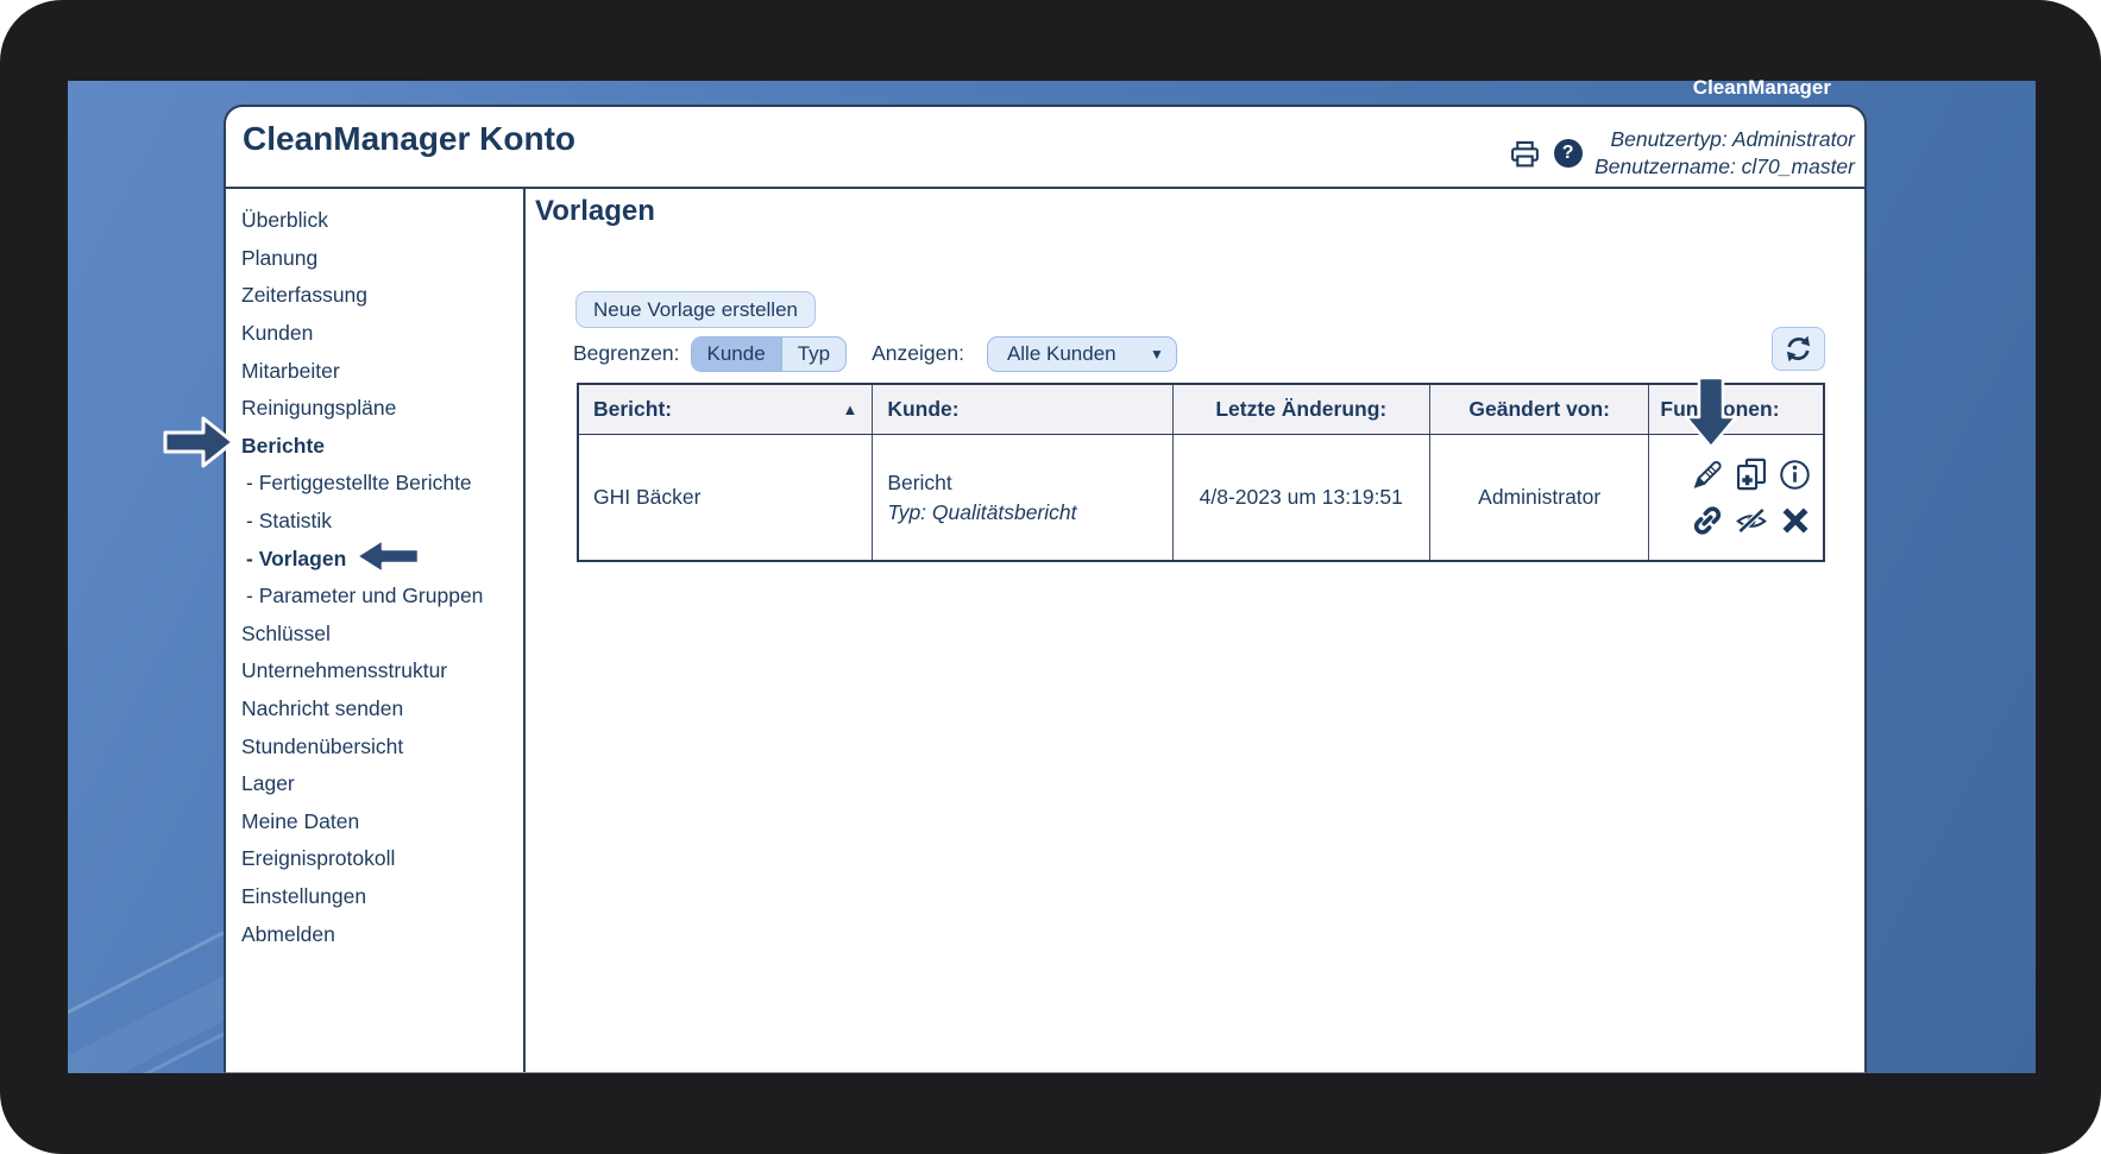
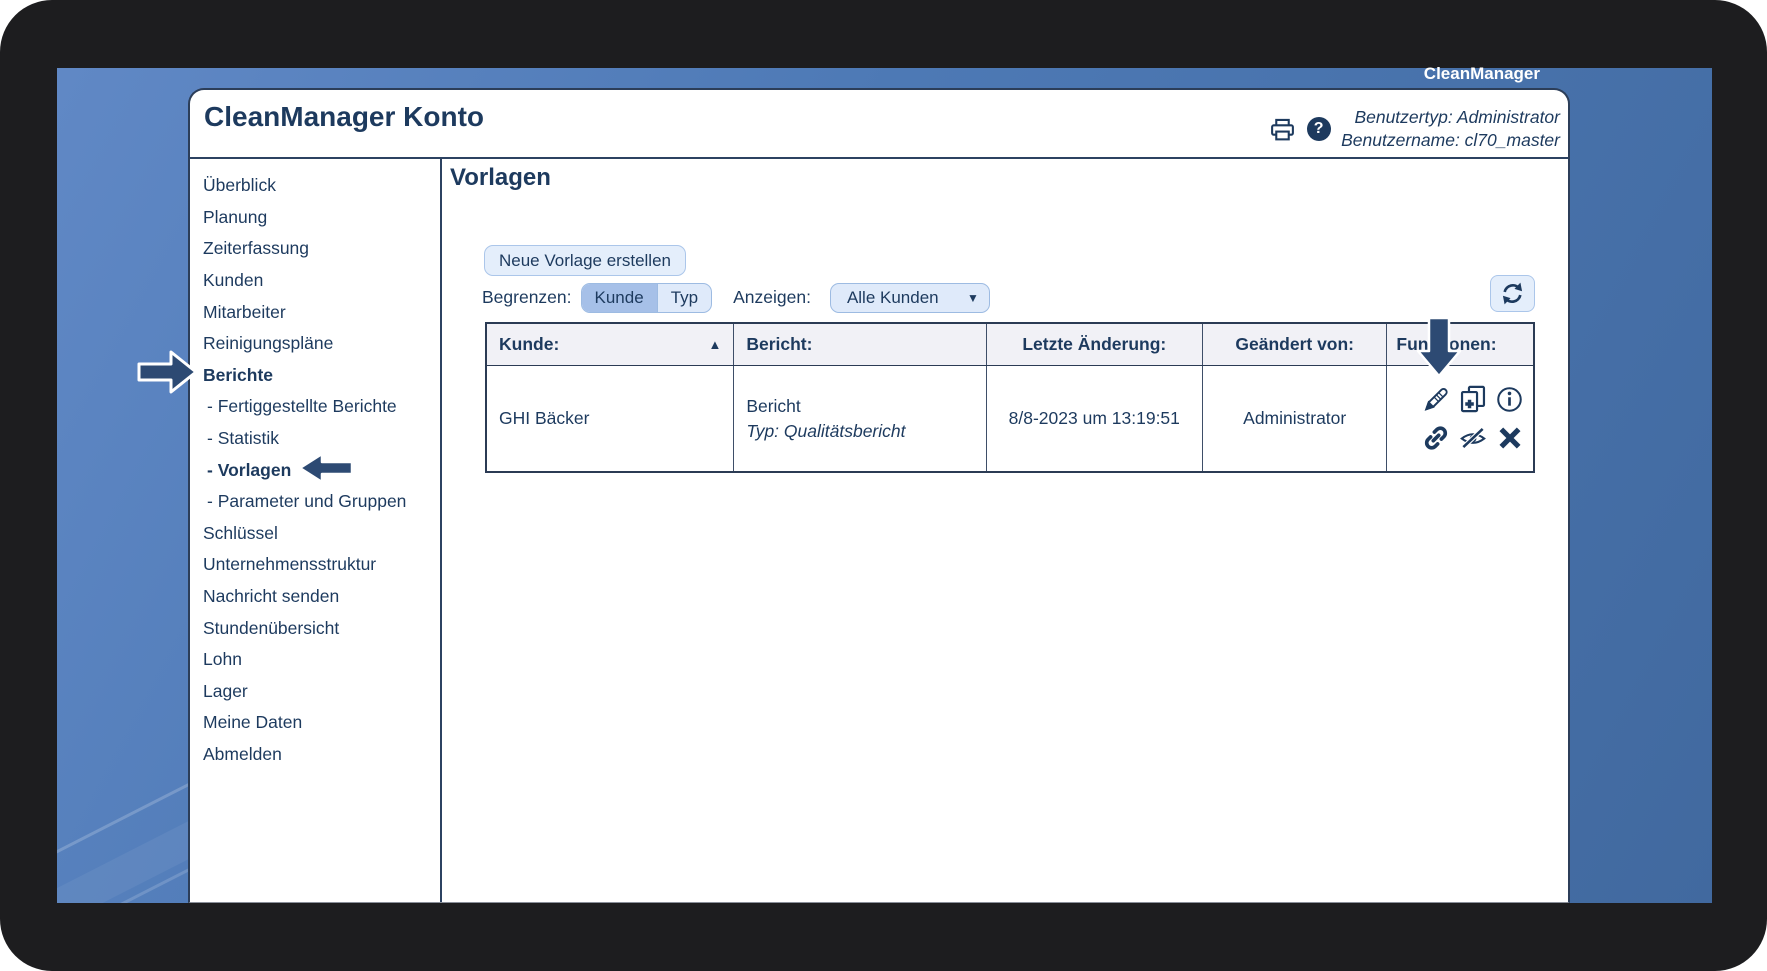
  CleanManager
  CleanManager Konto
  ?
  Benutzertyp: Administrator
  Benutzername: cl70_master
  Überblick
  Planung
  Zeiterfassung
  Kunden
  Mitarbeiter
  Reinigungspläne
  Berichte
  - Fertiggestellte Berichte
  - Statistik
  - Vorlagen
  - Parameter und Gruppen
  Schlüssel
  Unternehmensstruktur
  Nachricht senden
  Stundenübersicht
+ Lohn
  Lager
  Meine Daten
- Ereignisprotokoll
- Einstellungen
  Abmelden
  Vorlagen
  Neue Vorlage erstellen
  Begrenzen:
  Kunde
  Typ
  Anzeigen:
  Alle Kunden
  ▼
- Bericht:
+ Kunde:
  ▲
- Kunde:
+ Bericht:
  Letzte Änderung:
  Geändert von:
  Funonen:
  GHI Bäcker
  Bericht
  Typ: Qualitätsbericht
- 4/8-2023 um 13:19:51
+ 8/8-2023 um 13:19:51
  Administrator
